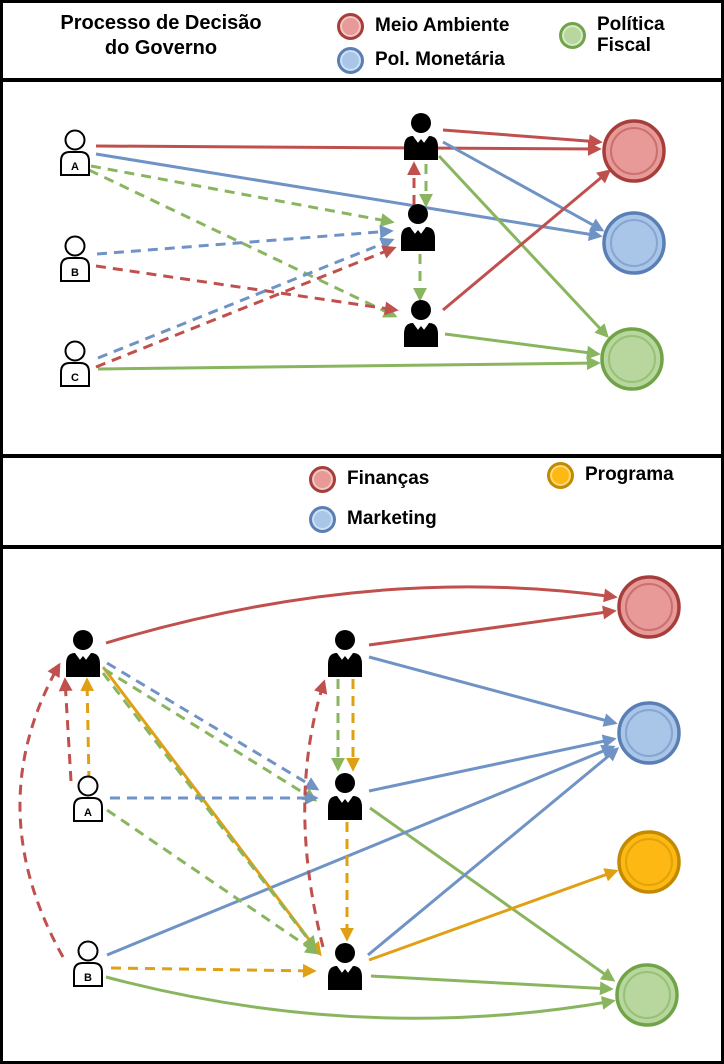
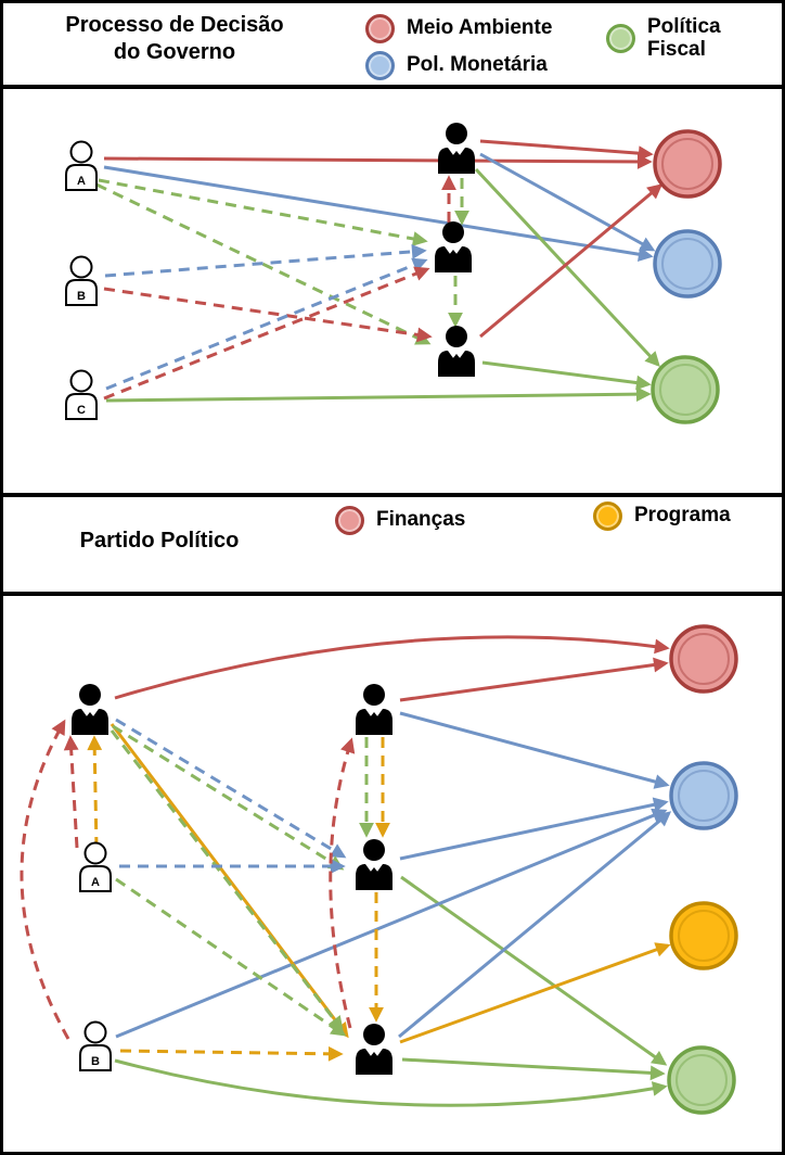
  Processo de Decisão do Governo
  Meio Ambiente
  Pol. Monetária
  Política Fiscal
  A
  B
  C
+ Partido Político
  Finanças
  Programa
- Marketing
  A
  B
